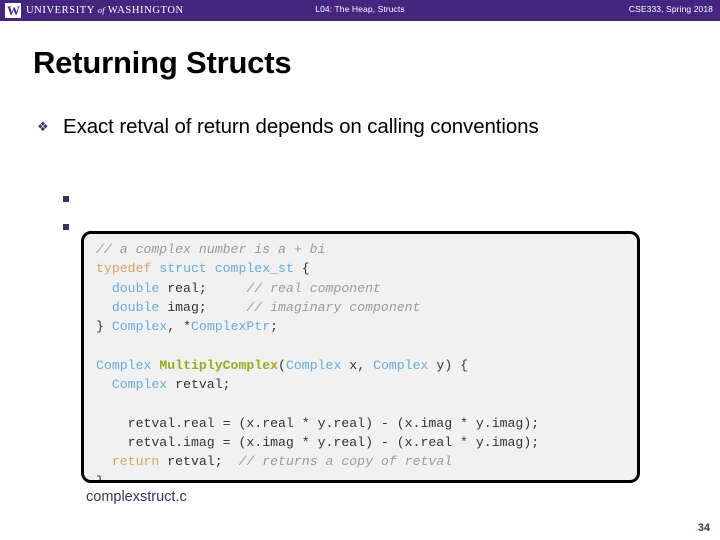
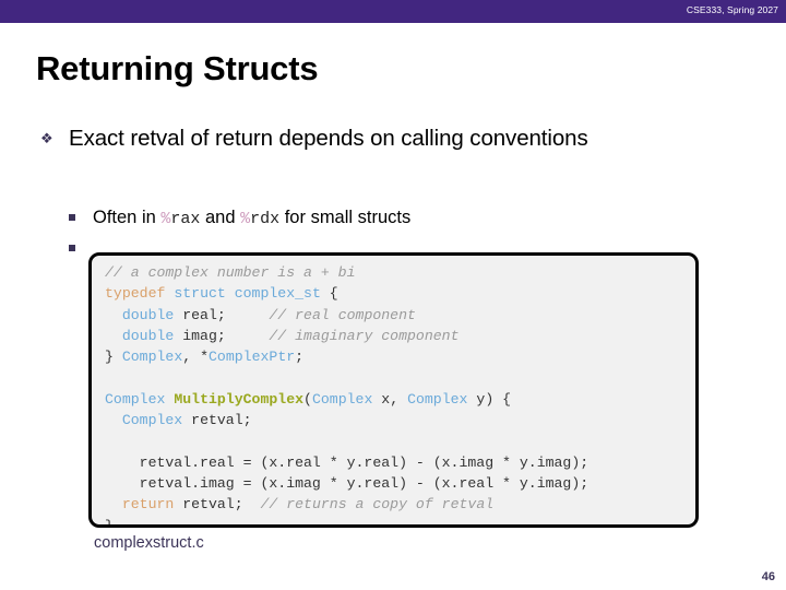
- W
- UNIVERSITY of WASHINGTON
- L04: The Heap, Structs
- CSE333, Spring 2018
+ CSE333, Spring 2027
  Returning Structs
  ❖
  Exact retval of return depends on calling conventions
+ Often in %rax and %rdx for small structs
  // a complex number is a + bi typedef struct complex_st { double real; // real component double imag; // imaginary component } Complex, *ComplexPtr; Complex MultiplyComplex(Complex x, Complex y) { Complex retval; retval.real = (x.real * y.real) - (x.imag * y.imag); retval.imag = (x.imag * y.real) - (x.real * y.imag); return retval; // returns a copy of retval
  complexstruct.c
- 34
+ 46
